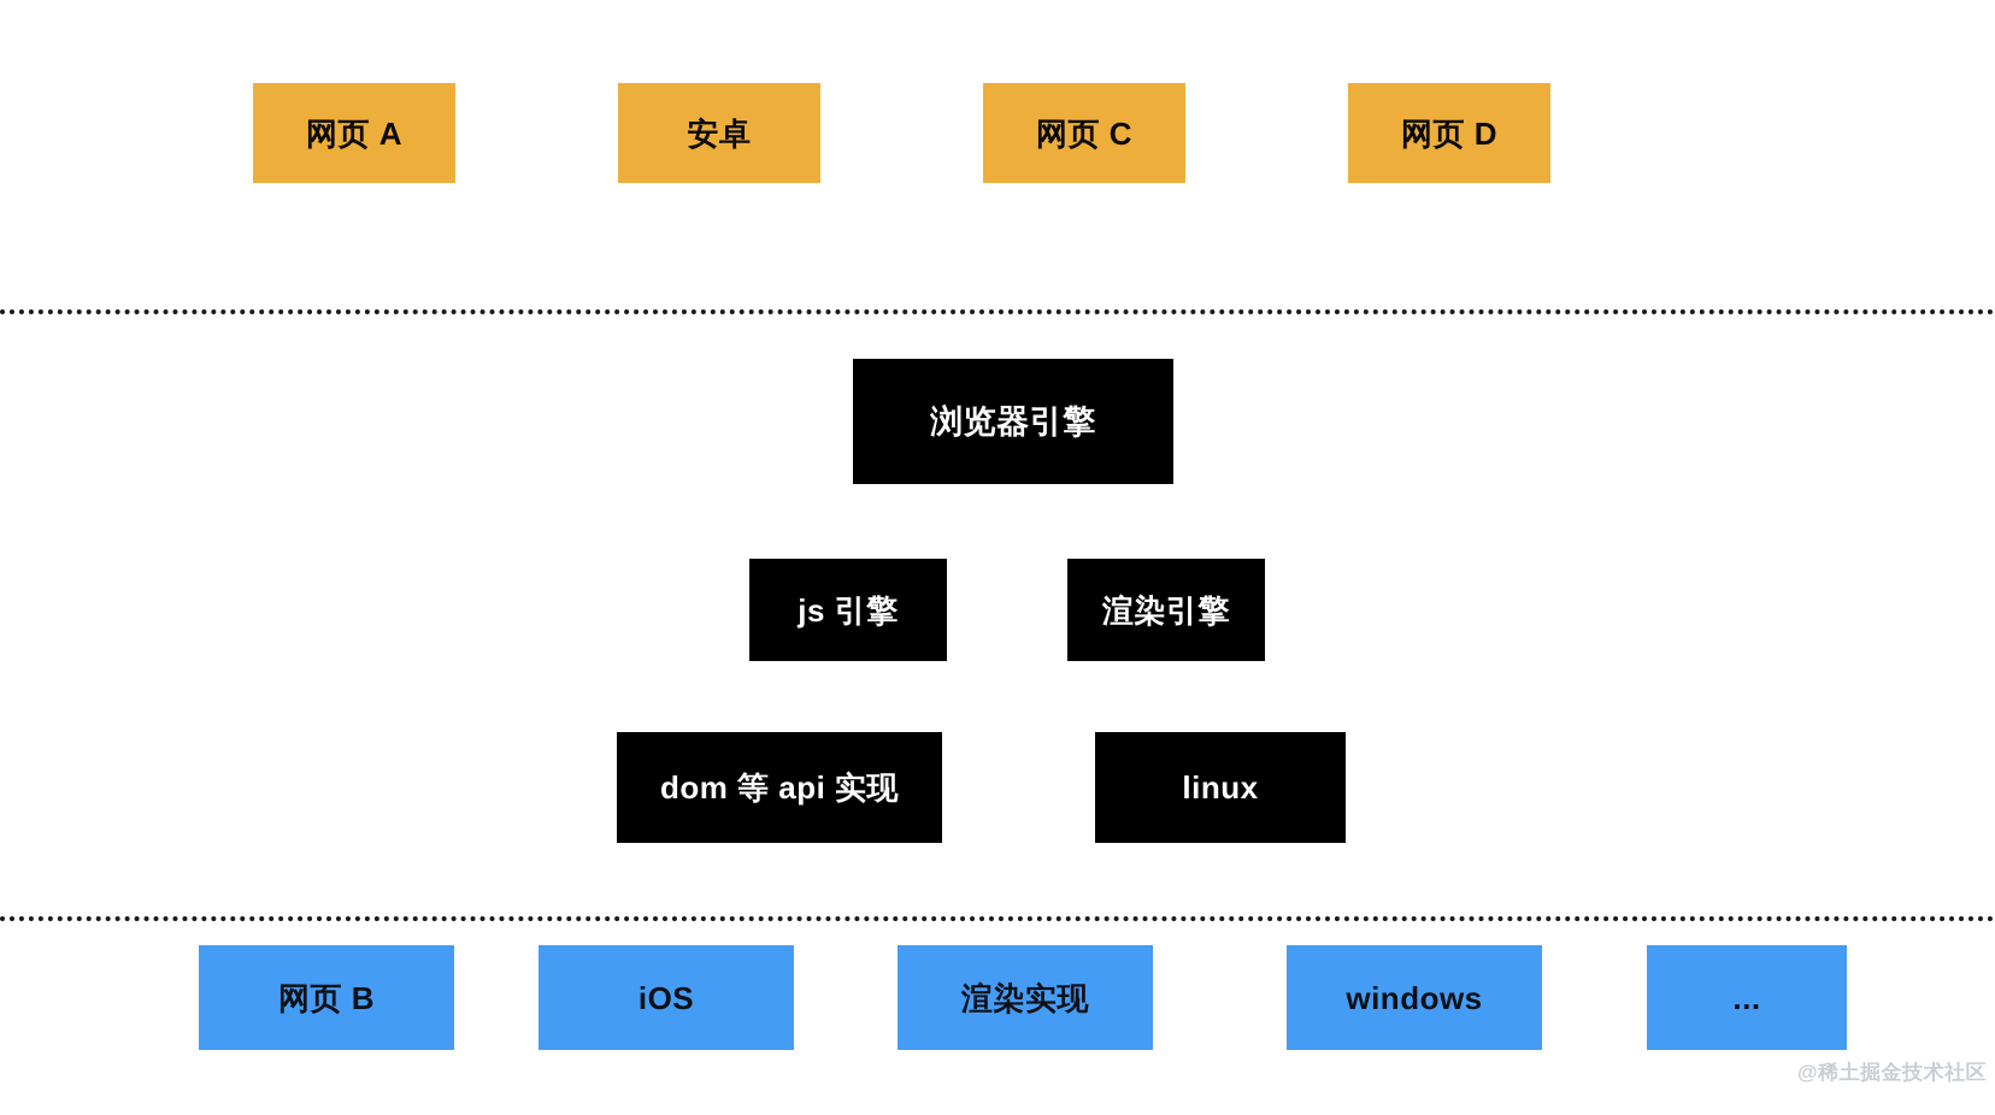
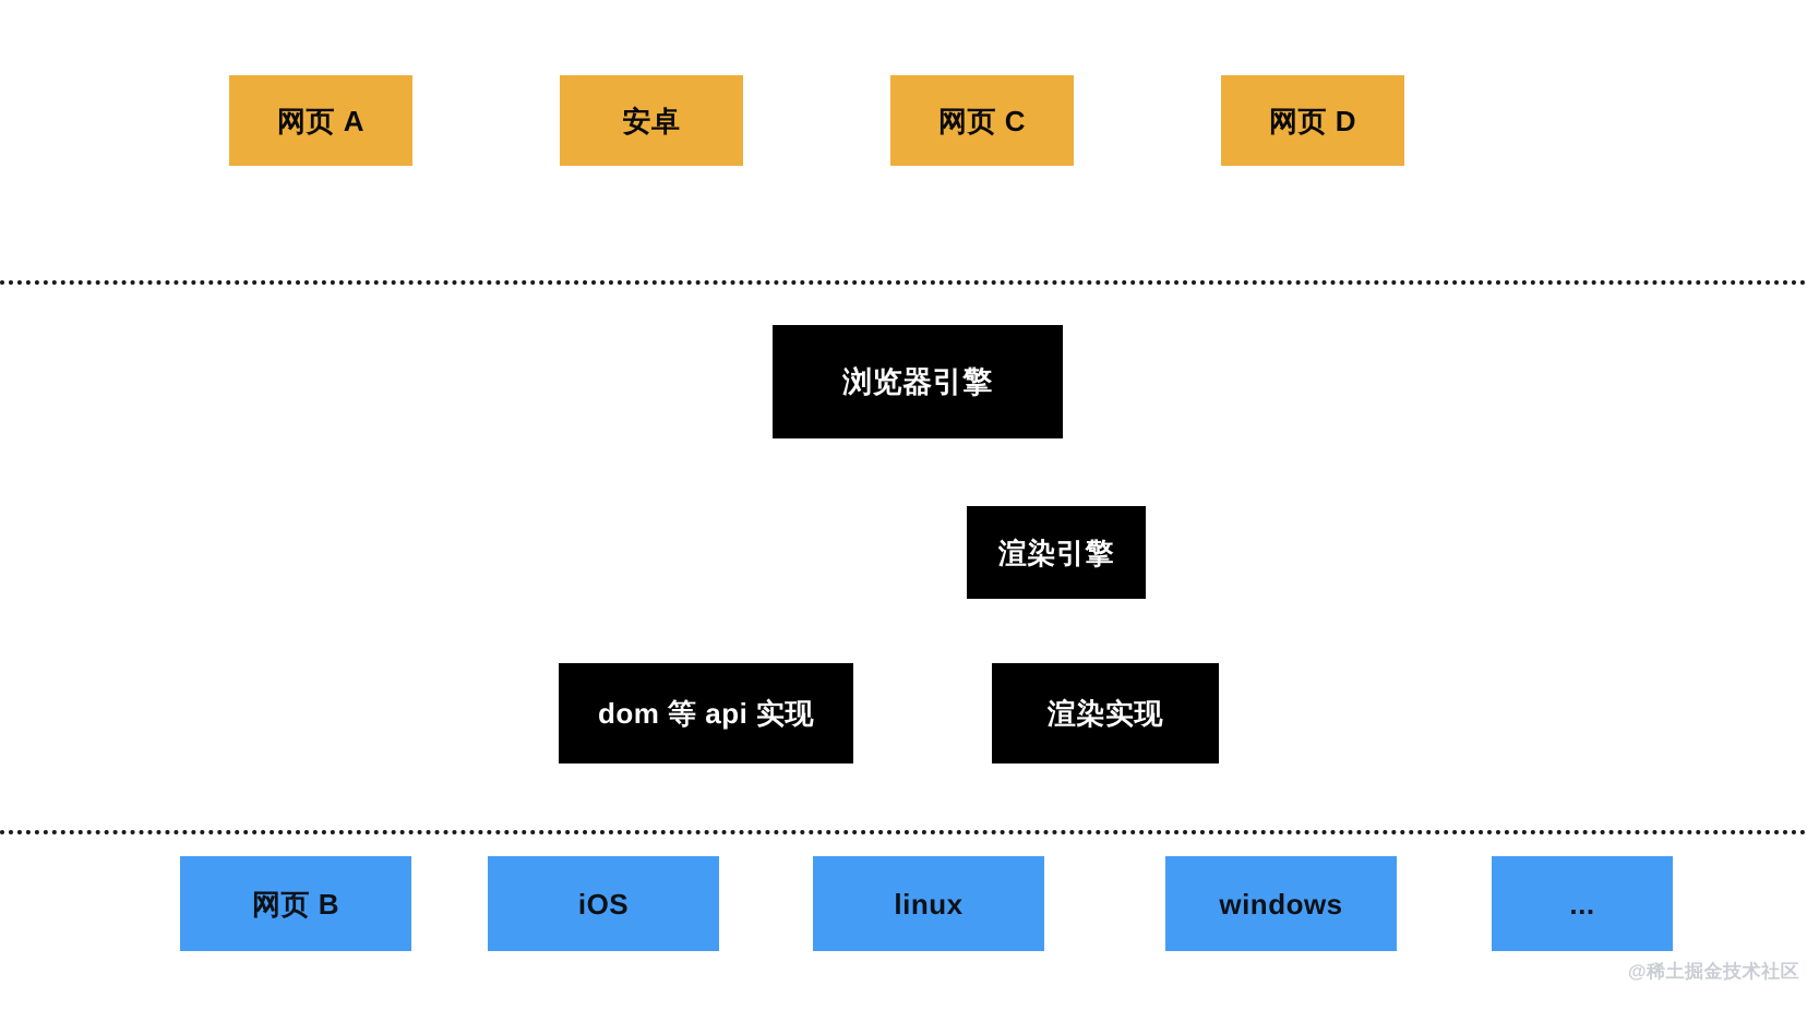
  网页 A
  安卓
  网页 C
  网页 D
  浏览器引擎
- js 引擎
  渲染引擎
  dom 等 api 实现
- linux
+ 渲染实现
  网页 B
  iOS
- 渲染实现
+ linux
  windows
  ...
  @稀土掘金技术社区
